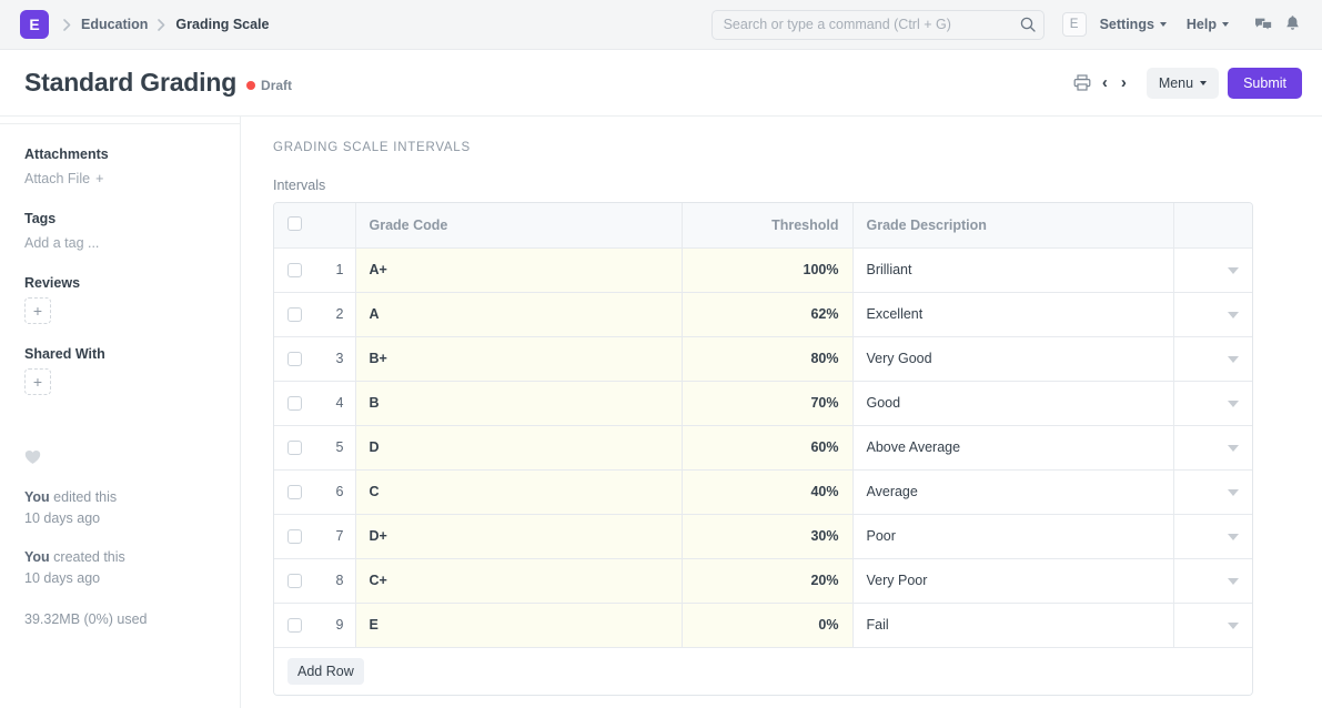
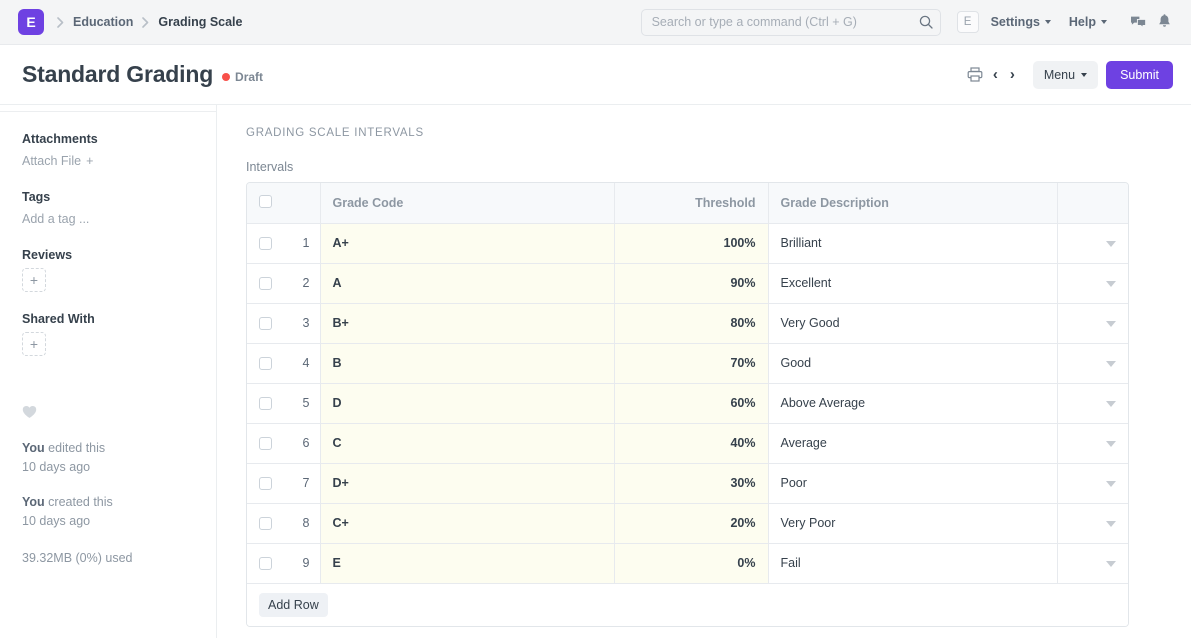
  E
  Education
  Grading Scale
  Search or type a command (Ctrl + G)
  E
  Settings
  Help
  Standard Grading
  Draft
  ‹
  ›
  Menu
  Submit
  Attachments
  Attach File
  +
  Tags
  Add a tag ...
  Reviews
  +
  Shared With
  +
  You edited this
  10 days ago
  You created this
  10 days ago
  39.32MB (0%) used
  GRADING SCALE INTERVALS
  Intervals
  	Grade Code	Threshold	Grade Description
  1	A+	100%	Brilliant
- 2	A	62%	Excellent
+ 2	A	90%	Excellent
  3	B+	80%	Very Good
  4	B	70%	Good
  5	D	60%	Above Average
  6	C	40%	Average
  7	D+	30%	Poor
  8	C+	20%	Very Poor
  9	E	0%	Fail
  Add Row
